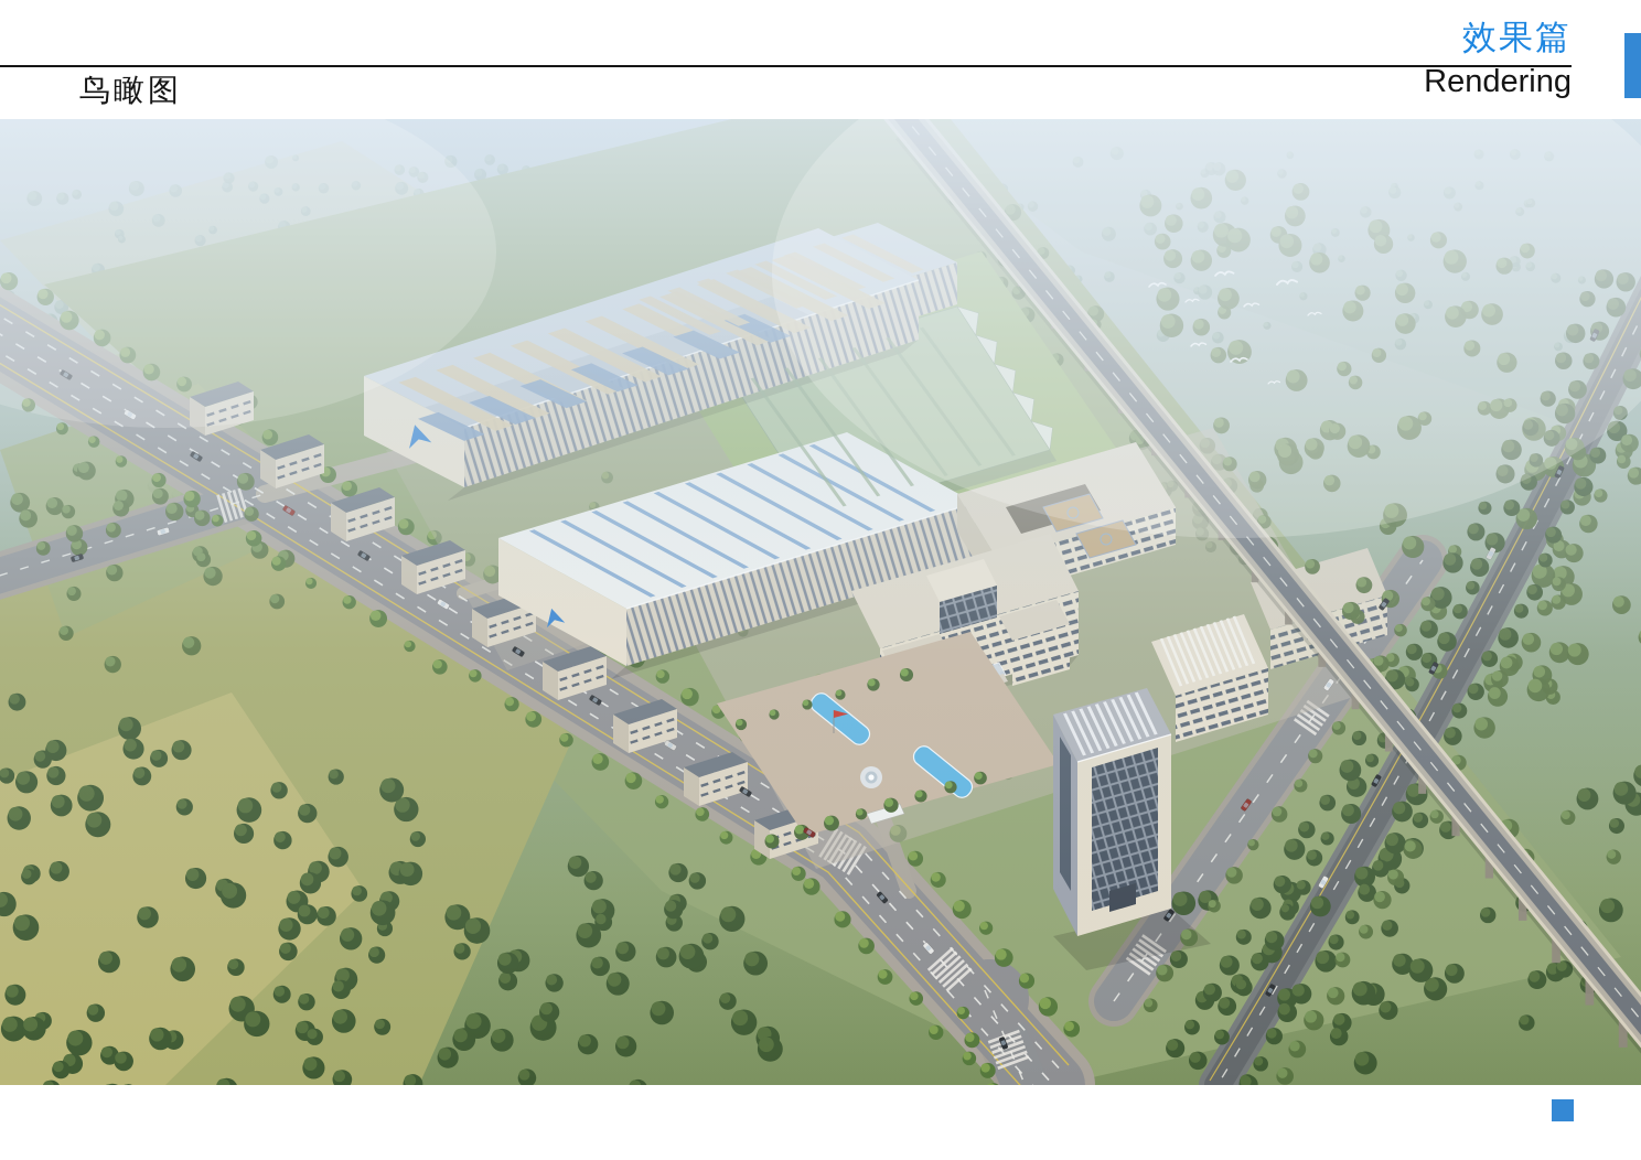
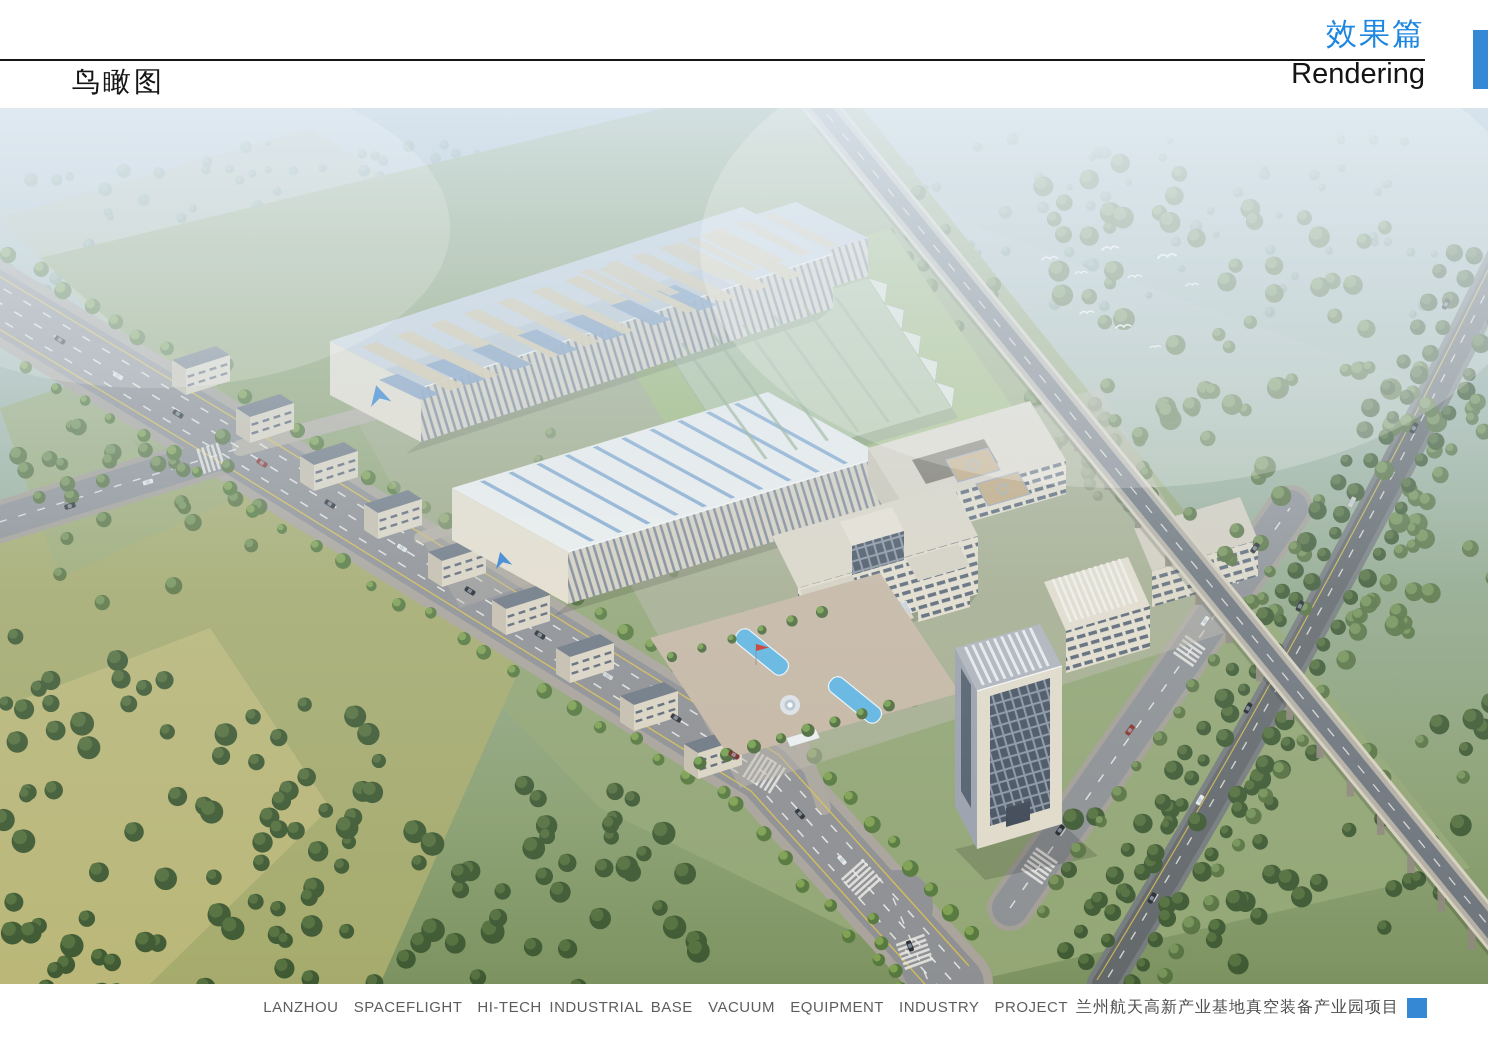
  鸟瞰图
  效果篇
  Rendering
+ LANZHOU SPACEFLIGHT HI-TECH INDUSTRIAL BASE VACUUM EQUIPMENT INDUSTRY PROJECT
+ 兰州航天高新产业基地真空装备产业园项目
